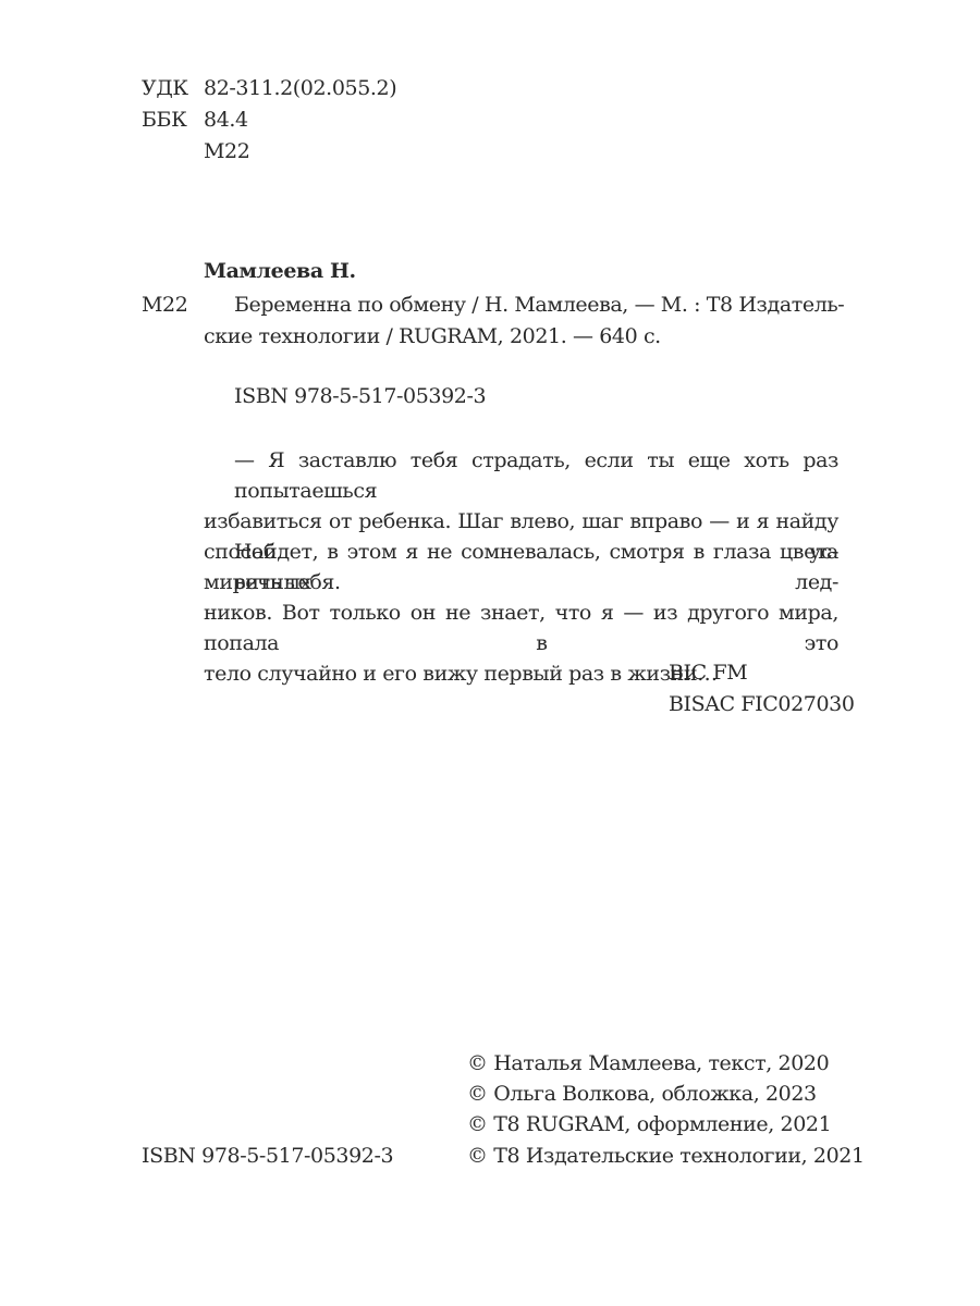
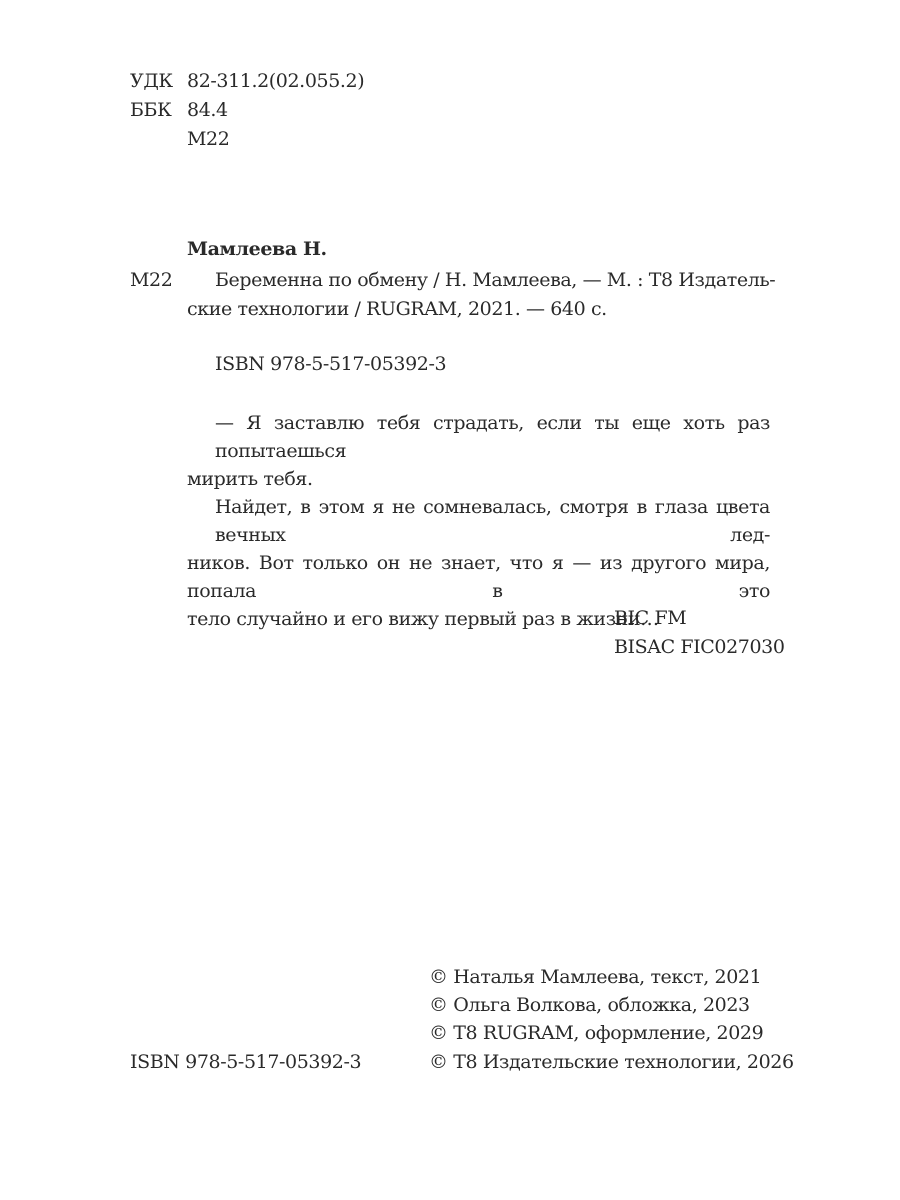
  УДК
  82-311.2(02.055.2)
  ББК
  84.4
  М22
  Мамлеева Н.
  М22
  Беременна по обмену / Н. Мамлеева, — М. : Т8 Издатель-
  ские технологии / RUGRAM, 2021. — 640 с.
  ISBN 978-5-517-05392-3
  — Я заставлю тебя страдать, если ты еще хоть раз попытаешься
- избавиться от ребенка. Шаг влево, шаг вправо — и я найду способ ус-
  мирить тебя.
  Найдет, в этом я не сомневалась, смотря в глаза цвета вечных лед-
  ников. Вот только он не знает, что я — из другого мира, попала в это
  тело случайно и его вижу первый раз в жизни…
  BIC FM
  BISAC FIC027030
- © Наталья Мамлеева, текст, 2020
+ © Наталья Мамлеева, текст, 2021
  © Ольга Волкова, обложка, 2023
- © Т8 RUGRAM, оформление, 2021
+ © Т8 RUGRAM, оформление, 2029
- © Т8 Издательские технологии, 2021
+ © Т8 Издательские технологии, 2026
  ISBN 978-5-517-05392-3
